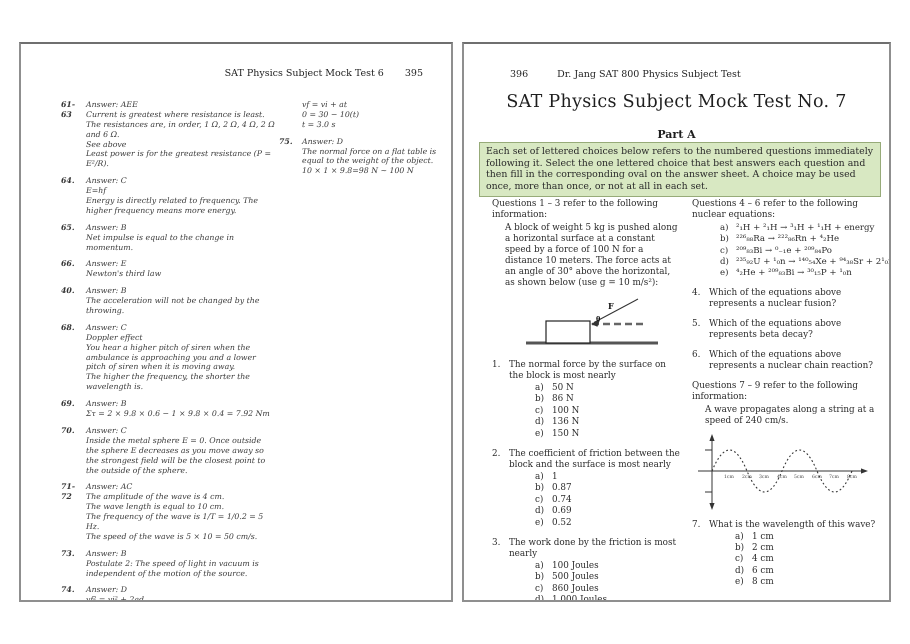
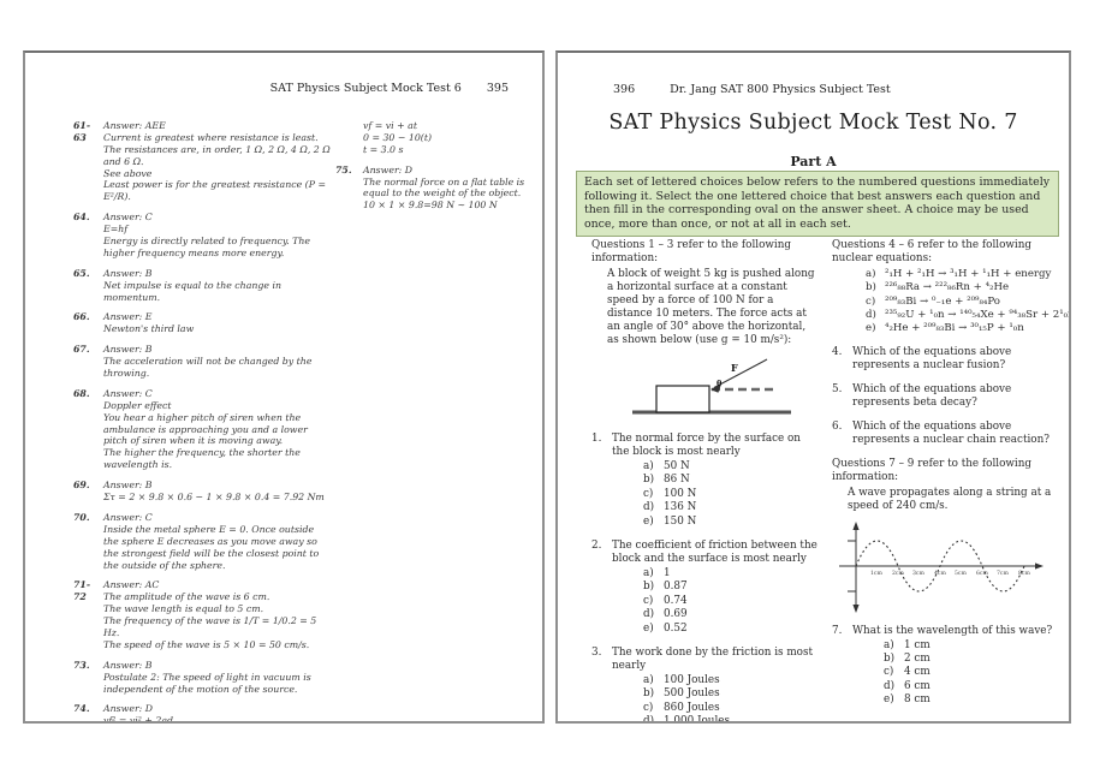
  SAT Physics Subject Mock Test 6 395
  61-
  63
  Answer: AEE
  Current is greatest where resistance is least. The resistances are, in order, 1 Ω, 2 Ω, 4 Ω, 2 Ω and 6 Ω.
  See above
  Least power is for the greatest resistance (P = E²/R).
  64.
  Answer: C
  E=hf
  Energy is directly related to frequency. The higher frequency means more energy.
  65.
  Answer: B
  Net impulse is equal to the change in momentum.
  66.
  Answer: E
  Newton's third law
- 40.
+ 67.
  Answer: B
  The acceleration will not be changed by the throwing.
  68.
  Answer: C
  Doppler effect
  You hear a higher pitch of siren when the ambulance is approaching you and a lower pitch of siren when it is moving away.
  The higher the frequency, the shorter the wavelength is.
  69.
  Answer: B
  Στ = 2 × 9.8 × 0.6 − 1 × 9.8 × 0.4 = 7.92 Nm
  70.
  Answer: C
  Inside the metal sphere E = 0. Once outside the sphere E decreases as you move away so the strongest field will be the closest point to the outside of the sphere.
  71-
  72
  Answer: AC
- The amplitude of the wave is 4 cm.
+ The amplitude of the wave is 6 cm.
- The wave length is equal to 10 cm.
+ The wave length is equal to 5 cm.
  The frequency of the wave is 1/T = 1/0.2 = 5 Hz.
  The speed of the wave is 5 × 10 = 50 cm/s.
  73.
  Answer: B
  Postulate 2: The speed of light in vacuum is independent of the motion of the source.
  74.
  Answer: D
  vf² = vi² + 2ad
  vf = vi + at
  0 = 30 − 10(t)
  t = 3.0 s
  75.
  Answer: D
  The normal force on a flat table is equal to the weight of the object.
  10 × 1 × 9.8=98 N ~ 100 N
  396 Dr. Jang SAT 800 Physics Subject Test
  SAT Physics Subject Mock Test No. 7
  Part A
  Each set of lettered choices below refers to the numbered questions immediately following it. Select the one lettered choice that best answers each question and then fill in the corresponding oval on the answer sheet. A choice may be used once, more than once, or not at all in each set.
  Questions 1 – 3 refer to the following information:
  A block of weight 5 kg is pushed along a horizontal surface at a constant speed by a force of 100 N for a distance 10 meters. The force acts at an angle of 30° above the horizontal, as shown below (use g = 10 m/s²):
  F
  θ
  1.
  The normal force by the surface on the block is most nearly
  a)
  50 N
  b)
  86 N
  c)
  100 N
  d)
  136 N
  e)
  150 N
  2.
  The coefficient of friction between the block and the surface is most nearly
  a)
  1
  b)
  0.87
  c)
  0.74
  d)
  0.69
  e)
  0.52
  3.
  The work done by the friction is most nearly
  a)
  100 Joules
  b)
  500 Joules
  c)
  860 Joules
  Questions 4 – 6 refer to the following nuclear equations:
  a)
  ²₁H + ²₁H → ³₁H + ¹₁H + energy
  b)
  ²²⁶₈₈Ra → ²²²₈₆Rn + ⁴₂He
  c)
  ²⁰⁹₈₃Bi → ⁰₋₁e + ²⁰⁹₈₄Po
  d)
  ²³⁵₉₂U + ¹₀n → ¹⁴⁰₅₄Xe + ⁹⁴₃₈Sr + 2¹₀
  e)
  ⁴₂He + ²⁰⁹₈₃Bi → ³⁰₁₅P + ¹₀n
  4.
  Which of the equations above represents a nuclear fusion?
  5.
  Which of the equations above represents beta decay?
  6.
  Which of the equations above represents a nuclear chain reaction?
  Questions 7 – 9 refer to the following information:
  A wave propagates along a string at a speed of 240 cm/s.
  7.
  What is the wavelength of this wave?
  a)
  1 cm
  b)
  2 cm
  c)
  4 cm
  d)
  6 cm
  e)
  8 cm
